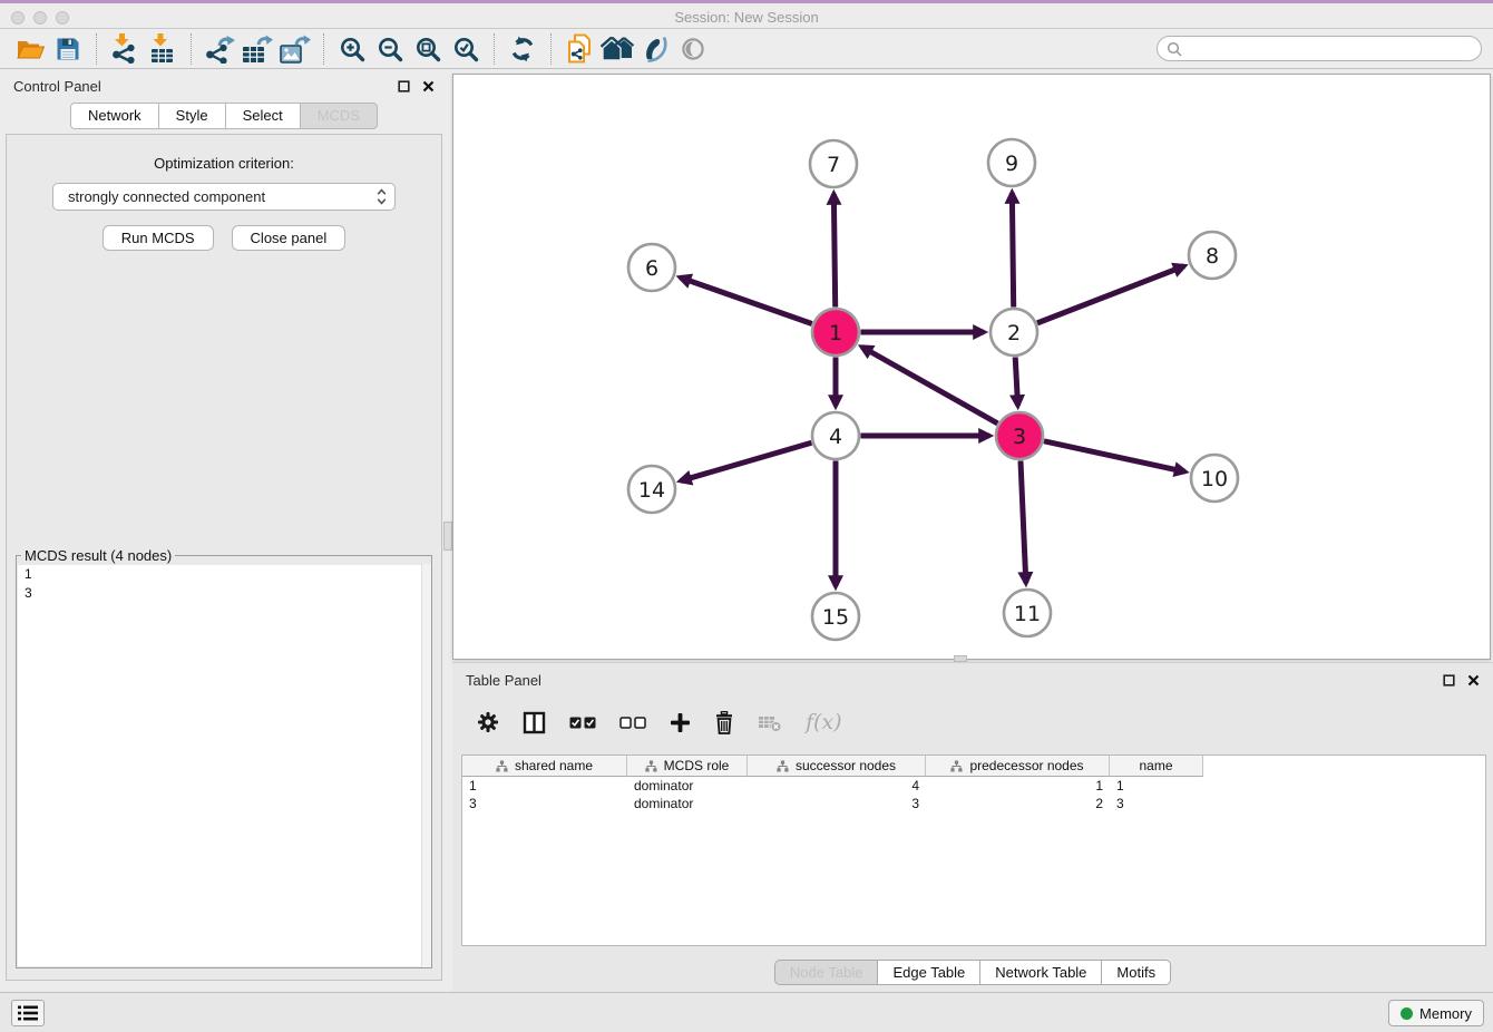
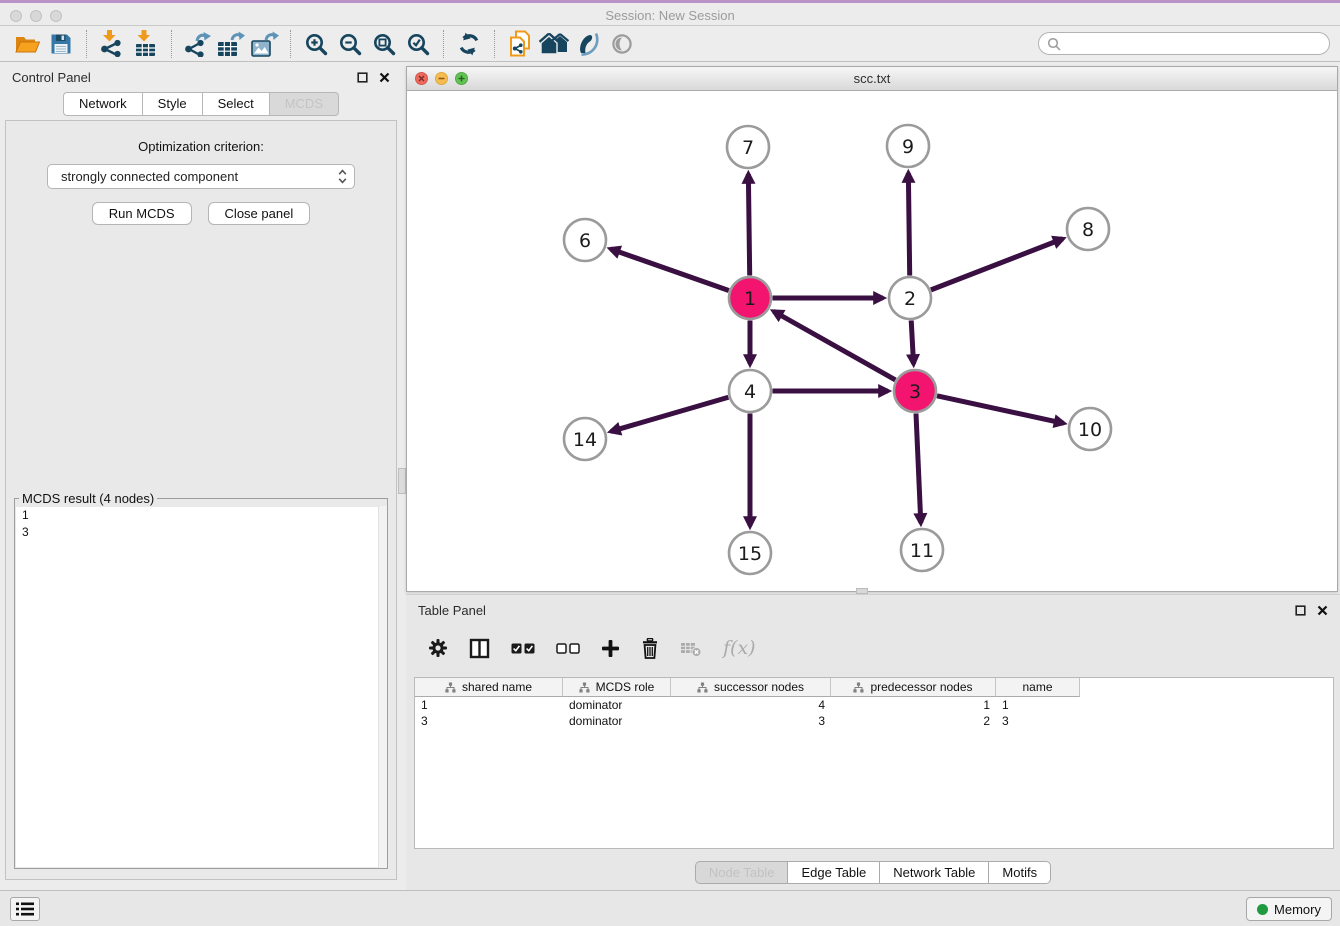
  Session: New Session
  Control Panel
  Network
  Style
  Select
  Optimization criterion:
  strongly connected component
  Run MCDS
  Close panel
  MCDS result (4 nodes)
  1
  3
+ scc.txt
  7
  9
  6
  8
  1
  2
  4
  3
  14
  10
  15
  11
  Table Panel
  f(x)
  shared name
  MCDS role
  successor nodes
  predecessor nodes
  name
  1
  dominator
  4
  1
  1
  3
  dominator
  3
  2
  3
  Edge Table
  Network Table
  Motifs
  Memory
